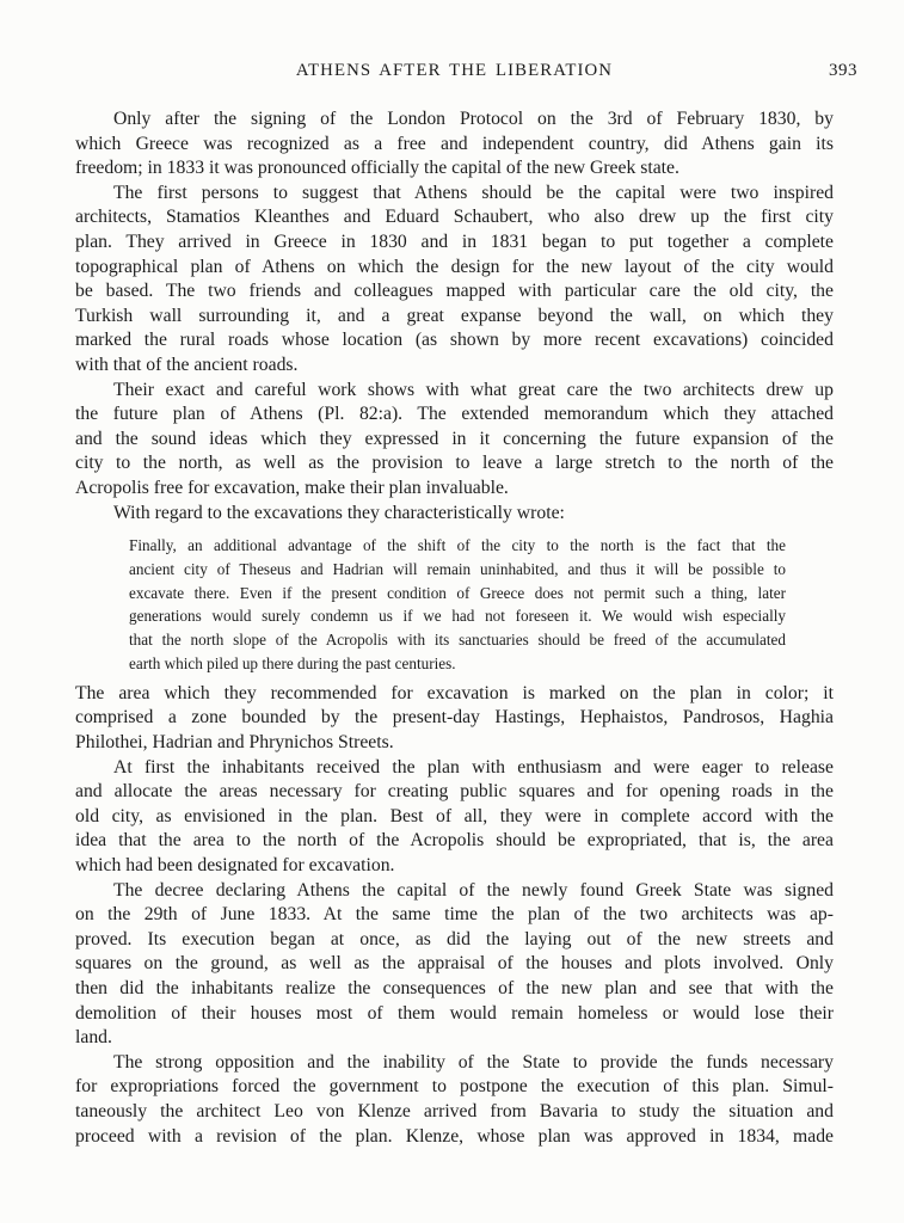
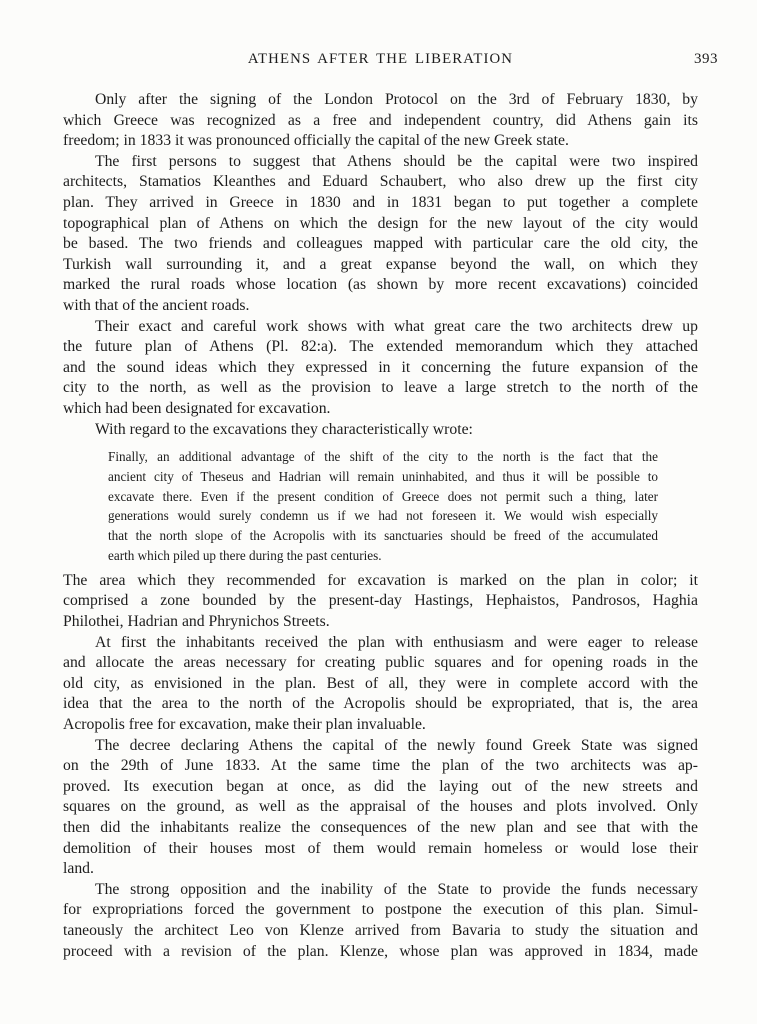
  ATHENS AFTER THE LIBERATION
  393
  Only after the signing of the London Protocol on the 3rd of February 1830, by
  which Greece was recognized as a free and independent country, did Athens gain its
  freedom; in 1833 it was pronounced officially the capital of the new Greek state.
  The first persons to suggest that Athens should be the capital were two inspired
  architects, Stamatios Kleanthes and Eduard Schaubert, who also drew up the first city
  plan. They arrived in Greece in 1830 and in 1831 began to put together a complete
  topographical plan of Athens on which the design for the new layout of the city would
  be based. The two friends and colleagues mapped with particular care the old city, the
  Turkish wall surrounding it, and a great expanse beyond the wall, on which they
  marked the rural roads whose location (as shown by more recent excavations) coincided
  with that of the ancient roads.
  Their exact and careful work shows with what great care the two architects drew up
  the future plan of Athens (Pl. 82:a). The extended memorandum which they attached
  and the sound ideas which they expressed in it concerning the future expansion of the
  city to the north, as well as the provision to leave a large stretch to the north of the
- Acropolis free for excavation, make their plan invaluable.
+ which had been designated for excavation.
  With regard to the excavations they characteristically wrote:
  Finally, an additional advantage of the shift of the city to the north is the fact that the
  ancient city of Theseus and Hadrian will remain uninhabited, and thus it will be possible to
  excavate there. Even if the present condition of Greece does not permit such a thing, later
  generations would surely condemn us if we had not foreseen it. We would wish especially
  that the north slope of the Acropolis with its sanctuaries should be freed of the accumulated
  earth which piled up there during the past centuries.
  The area which they recommended for excavation is marked on the plan in color; it
  comprised a zone bounded by the present-day Hastings, Hephaistos, Pandrosos, Haghia
  Philothei, Hadrian and Phrynichos Streets.
  At first the inhabitants received the plan with enthusiasm and were eager to release
  and allocate the areas necessary for creating public squares and for opening roads in the
  old city, as envisioned in the plan. Best of all, they were in complete accord with the
  idea that the area to the north of the Acropolis should be expropriated, that is, the area
- which had been designated for excavation.
+ Acropolis free for excavation, make their plan invaluable.
  The decree declaring Athens the capital of the newly found Greek State was signed
  on the 29th of June 1833. At the same time the plan of the two architects was ap-
  proved. Its execution began at once, as did the laying out of the new streets and
  squares on the ground, as well as the appraisal of the houses and plots involved. Only
  then did the inhabitants realize the consequences of the new plan and see that with the
  demolition of their houses most of them would remain homeless or would lose their
  land.
  The strong opposition and the inability of the State to provide the funds necessary
  for expropriations forced the government to postpone the execution of this plan. Simul-
  taneously the architect Leo von Klenze arrived from Bavaria to study the situation and
  proceed with a revision of the plan. Klenze, whose plan was approved in 1834, made
